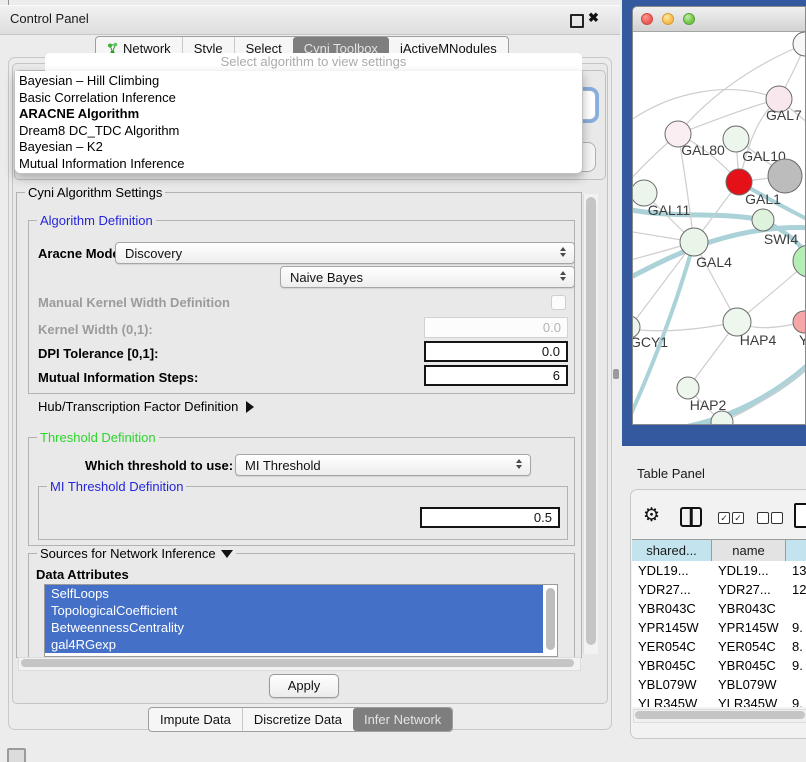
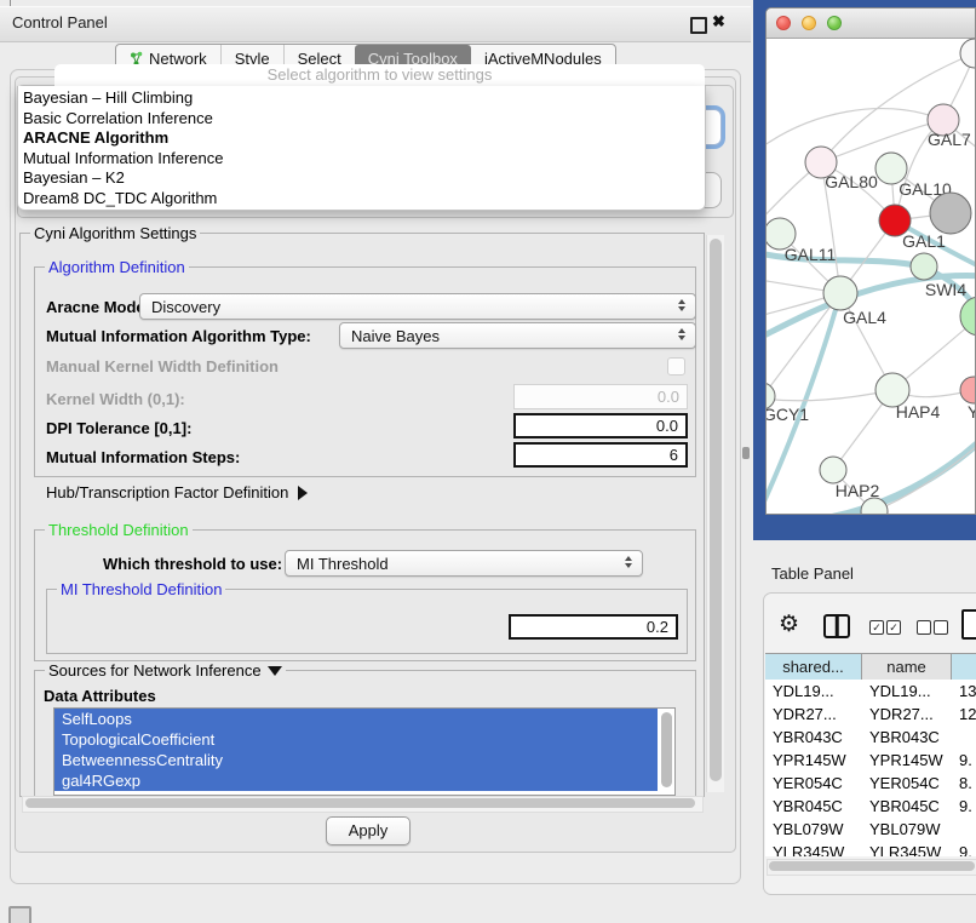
  Control Panel
  ✖
  Network
  Style
  Select
  Cyni Toolbox
  jActiveMNodules
  Cyni Algorithm Settings
  Algorithm Definition
  Aracne Mod
  Discovery
+ Mutual Information Algorithm Type:
  Naive Bayes
  Manual Kernel Width Definition
  Kernel Width (0,1):
  0.0
  DPI Tolerance [0,1]:
  0.0
  Mutual Information Steps:
  6
  Hub/Transcription Factor Definition
  Threshold Definition
  Which threshold to use:
  MI Threshold
  MI Threshold Definition
- 0.5
+ 0.2
  Sources for Network Inference
  Data Attributes
  SelfLoops
  TopologicalCoefficient
  BetweennessCentrality
  gal4RGexp
  Apply
- Impute Data
- Discretize Data
- Infer Network
  Select algorithm to view settings
  Bayesian – Hill Climbing
  Basic Correlation Inference
  ARACNE Algorithm
- Dream8 DC_TDC Algorithm
+ Mutual Information Inference
  Bayesian – K2
- Mutual Information Inference
+ Dream8 DC_TDC Algorithm
  GAL7
  GAL80
  GAL10
  GAL1
  GAL11
  SWI4
  GAL4
  GCY1
  HAP4
  Y
  HAP2
  Table Panel
  ⚙
  ✓
  ✓
  shared...
  name
  YDL19...
  YDL19...
  13
  YDR27...
  YDR27...
  12
  YBR043C
  YBR043C
  YPR145W
  YPR145W
  9.
  YER054C
  YER054C
  8.
  YBR045C
  YBR045C
  9.
  YBL079W
  YBL079W
  YLR345W
  YLR345W
  9.
